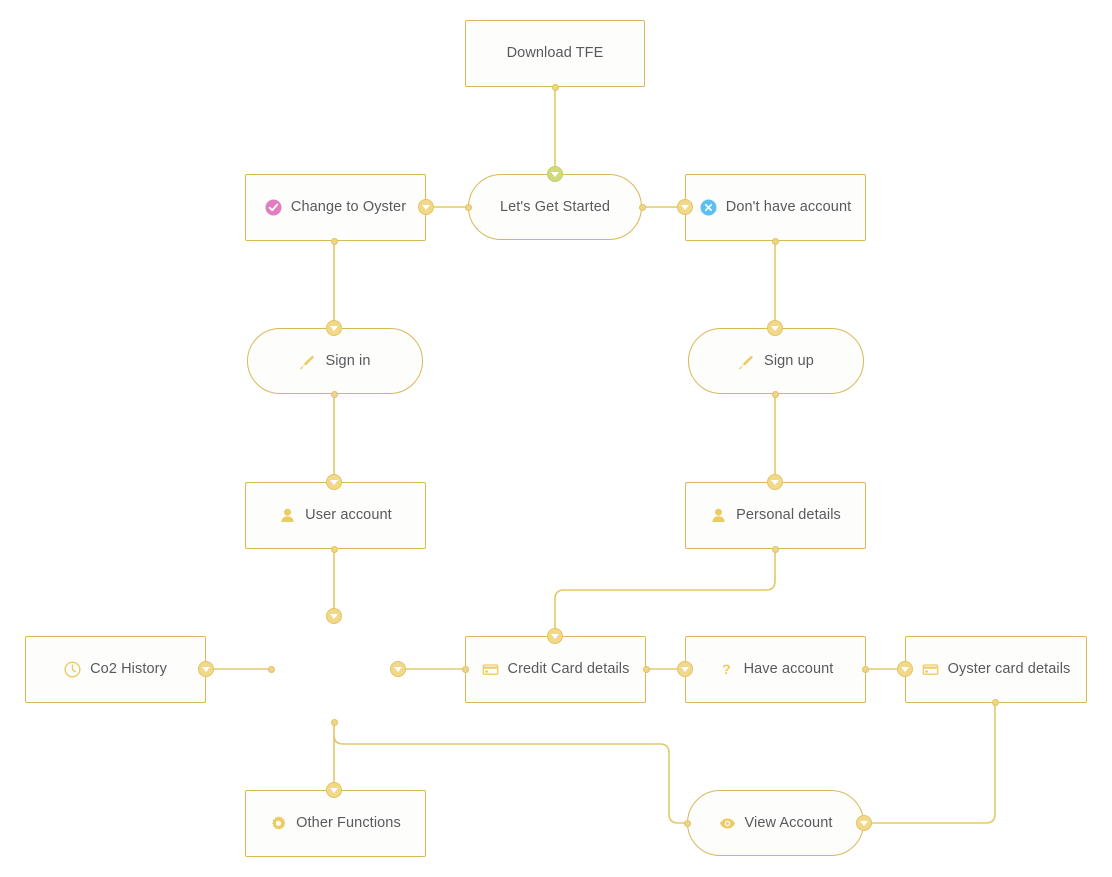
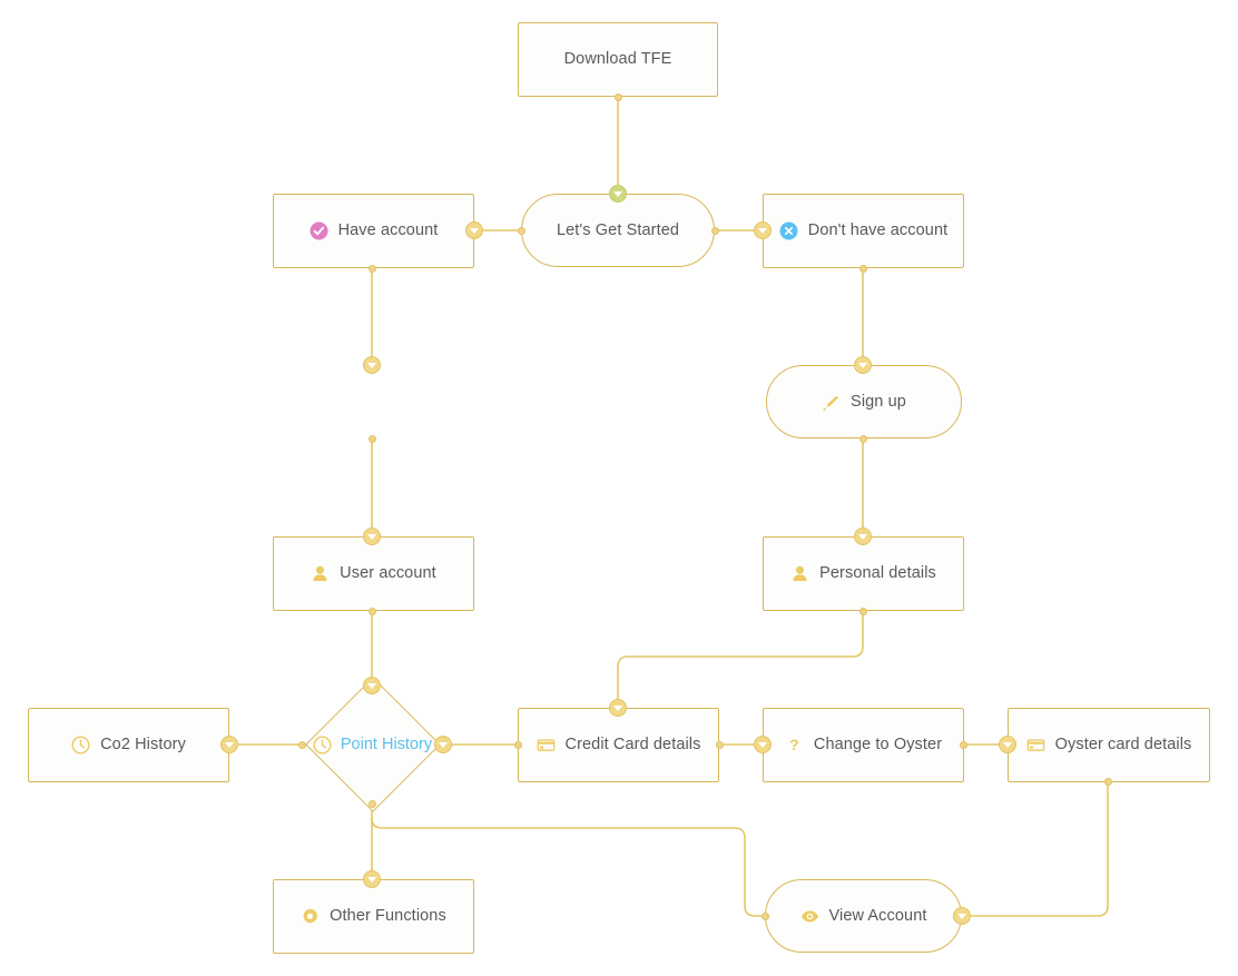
  Download TFE
  Let's Get Started
- Change to Oyster
+ Have account
  Don't have account
- Sign in
  Sign up
  User account
  Personal details
  Co2 History
+ Point History
  Credit Card details
  ?
- Have account
+ Change to Oyster
  Oyster card details
  Other Functions
  View Account
